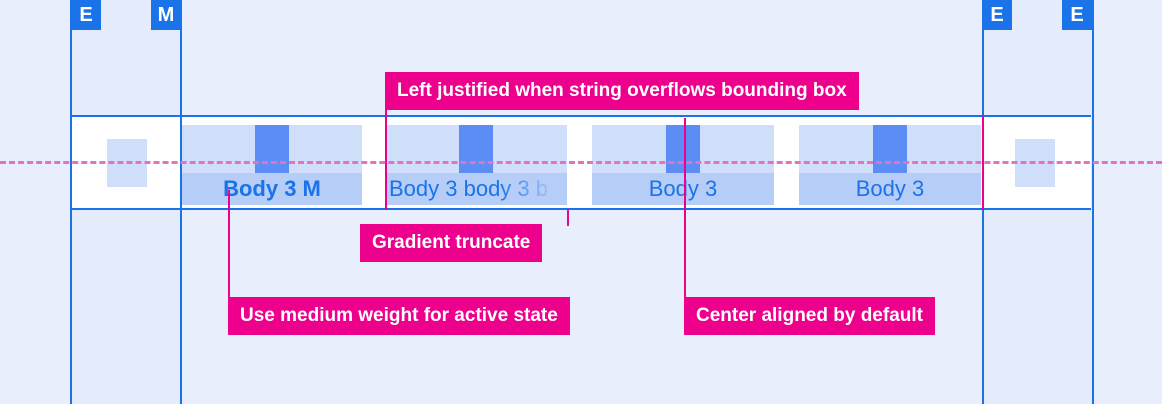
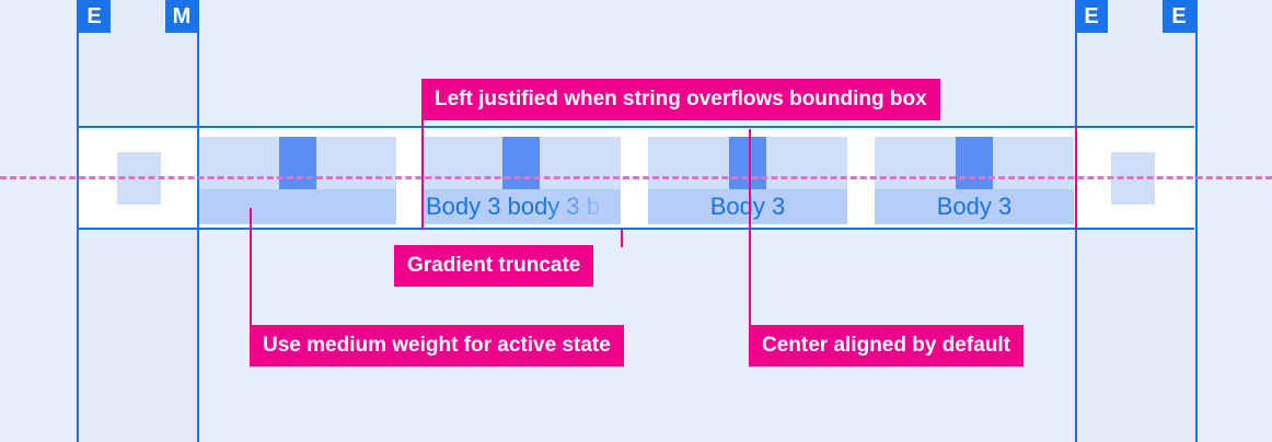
  E
  M
  E
  E
- Body 3 M
  Body 3 bod
  Body 3
  Body 3
  Left justified when string overflows bounding box
  Gradient truncate
  Use medium weight for active state
  Center aligned by default
